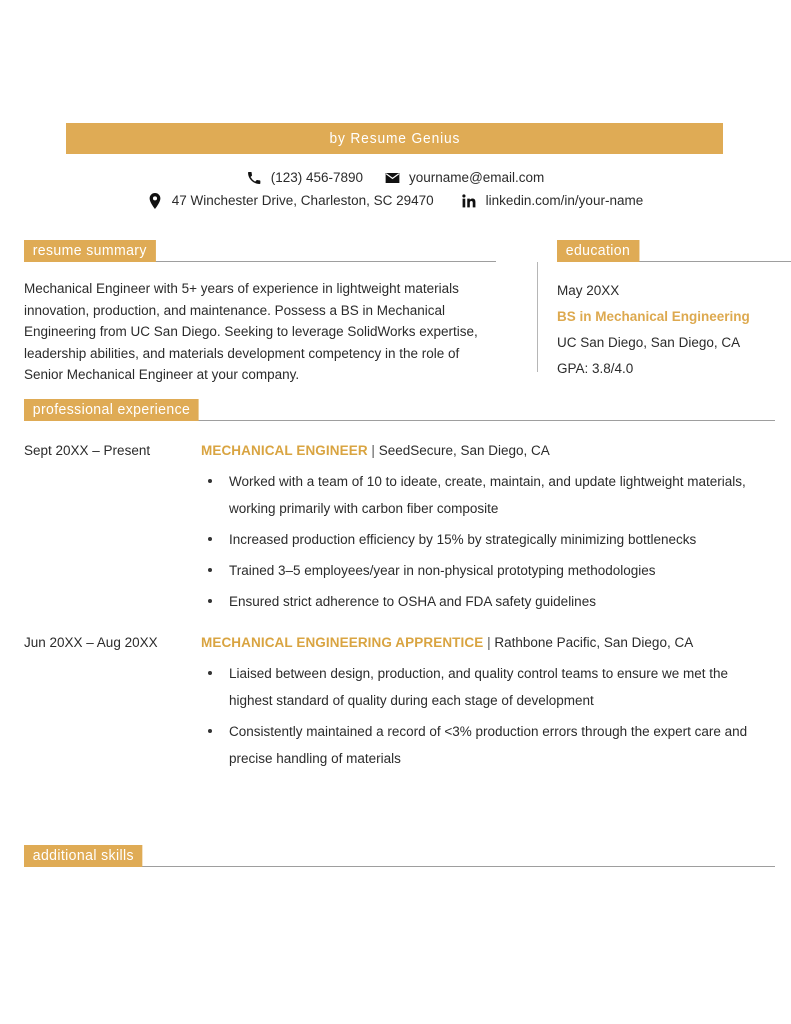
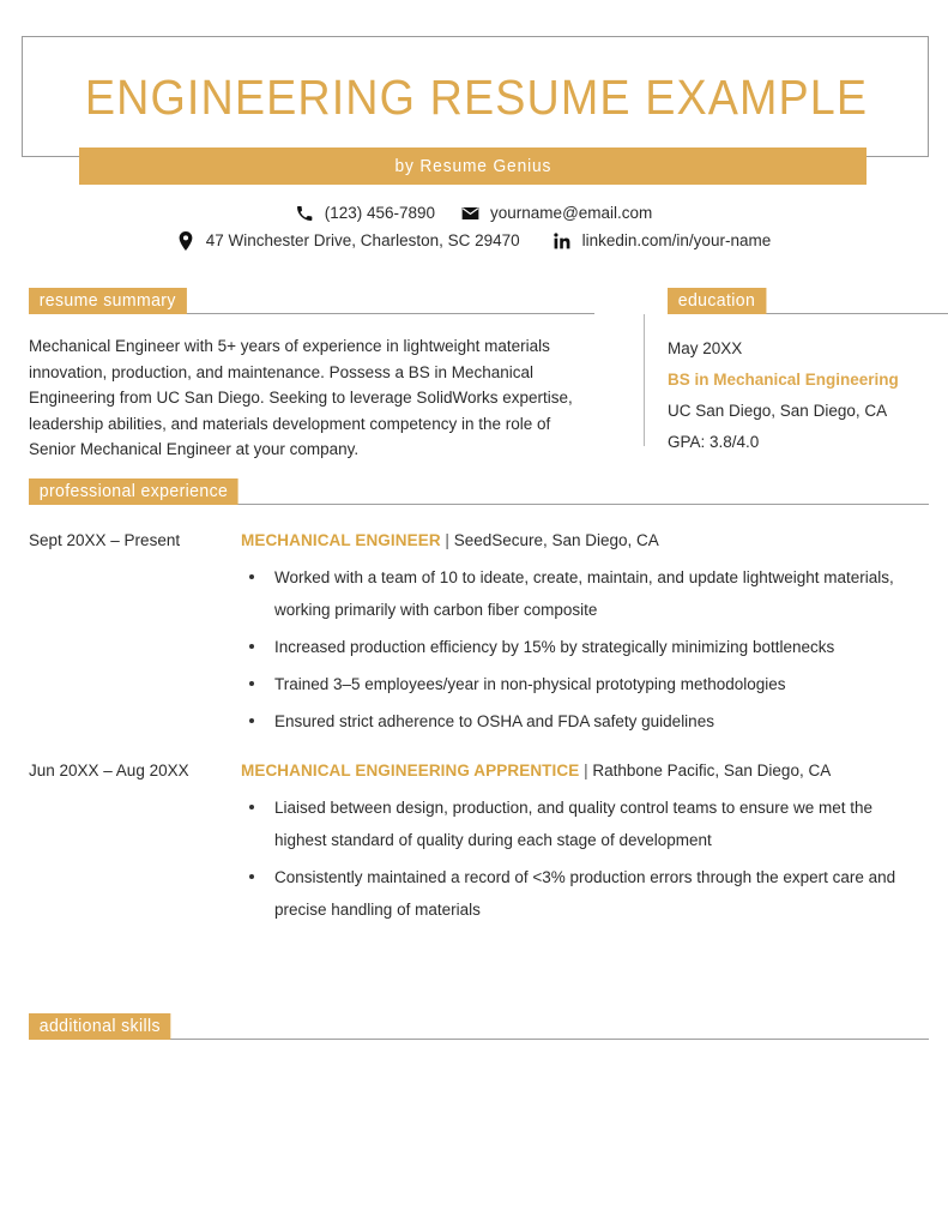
+ ENGINEERING RESUME EXAMPLE
  by Resume Genius
  (123) 456-7890
  yourname@email.com
  47 Winchester Drive, Charleston, SC 29470
  linkedin.com/in/your-name
  resume summary
  Mechanical Engineer with 5+ years of experience in lightweight materials innovation, production, and maintenance. Possess a BS in Mechanical Engineering from UC San Diego. Seeking to leverage SolidWorks expertise, leadership abilities, and materials development competency in the role of Senior Mechanical Engineer at your company.
  education
  May 20XX
  BS in Mechanical Engineering
  UC San Diego, San Diego, CA
  GPA: 3.8/4.0
  professional experience
  Sept 20XX – Present
  MECHANICAL ENGINEER | SeedSecure, San Diego, CA
  Worked with a team of 10 to ideate, create, maintain, and update lightweight materials, working primarily with carbon fiber composite
  Increased production efficiency by 15% by strategically minimizing bottlenecks
  Trained 3–5 employees/year in non-physical prototyping methodologies
  Ensured strict adherence to OSHA and FDA safety guidelines
  Jun 20XX – Aug 20XX
  MECHANICAL ENGINEERING APPRENTICE | Rathbone Pacific, San Diego, CA
  Liaised between design, production, and quality control teams to ensure we met the highest standard of quality during each stage of development
  Consistently maintained a record of <3% production errors through the expert care and precise handling of materials
  additional skills
